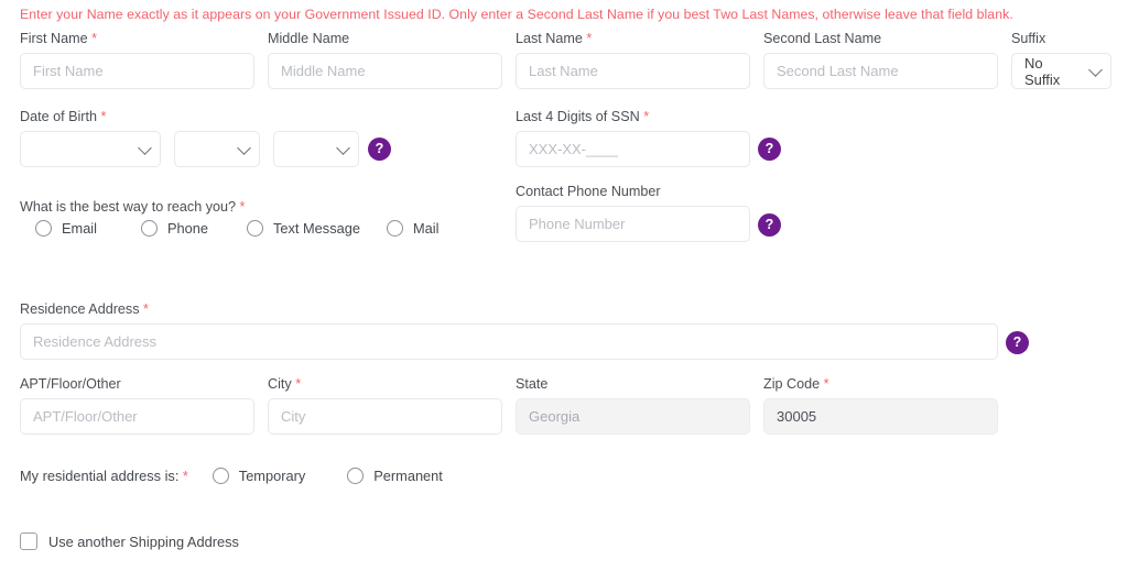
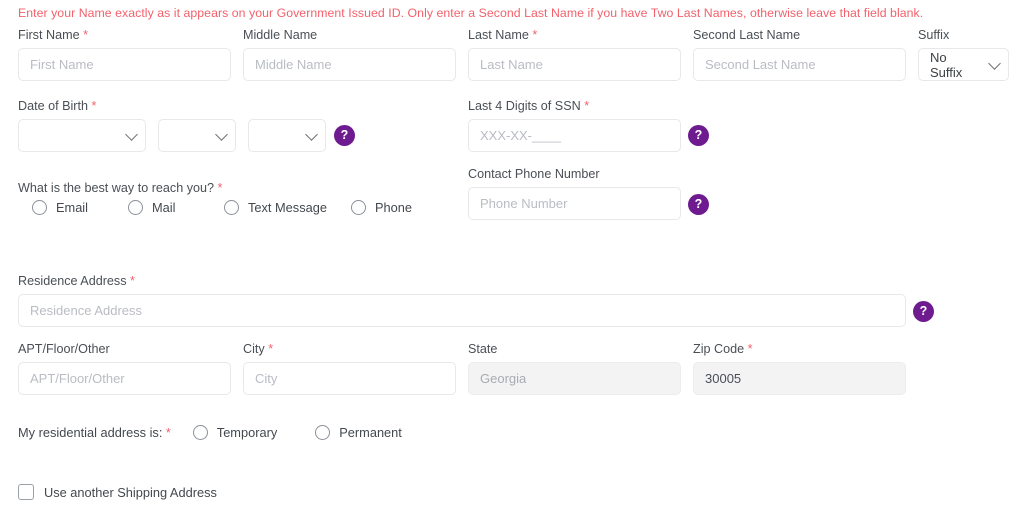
- Enter your Name exactly as it appears on your Government Issued ID. Only enter a Second Last Name if you best Two Last Names, otherwise leave that field blank.
+ Enter your Name exactly as it appears on your Government Issued ID. Only enter a Second Last Name if you have Two Last Names, otherwise leave that field blank.
  First Name *
  First Name
  Middle Name
  Middle Name
  Last Name *
  Last Name
  Second Last Name
  Second Last Name
  Suffix
  No Suffix
  Date of Birth *
  ?
  Last 4 Digits of SSN *
  XXX-XX-____
  ?
  What is the best way to reach you? *
  Email
- Phone
+ Mail
  Text Message
- Mail
+ Phone
  Contact Phone Number
  Phone Number
  ?
  Residence Address *
  Residence Address
  ?
  APT/Floor/Other
  APT/Floor/Other
  City *
  City
  State
  Georgia
  Zip Code *
  30005
  My residential address is: *
  Temporary
  Permanent
  Use another Shipping Address
